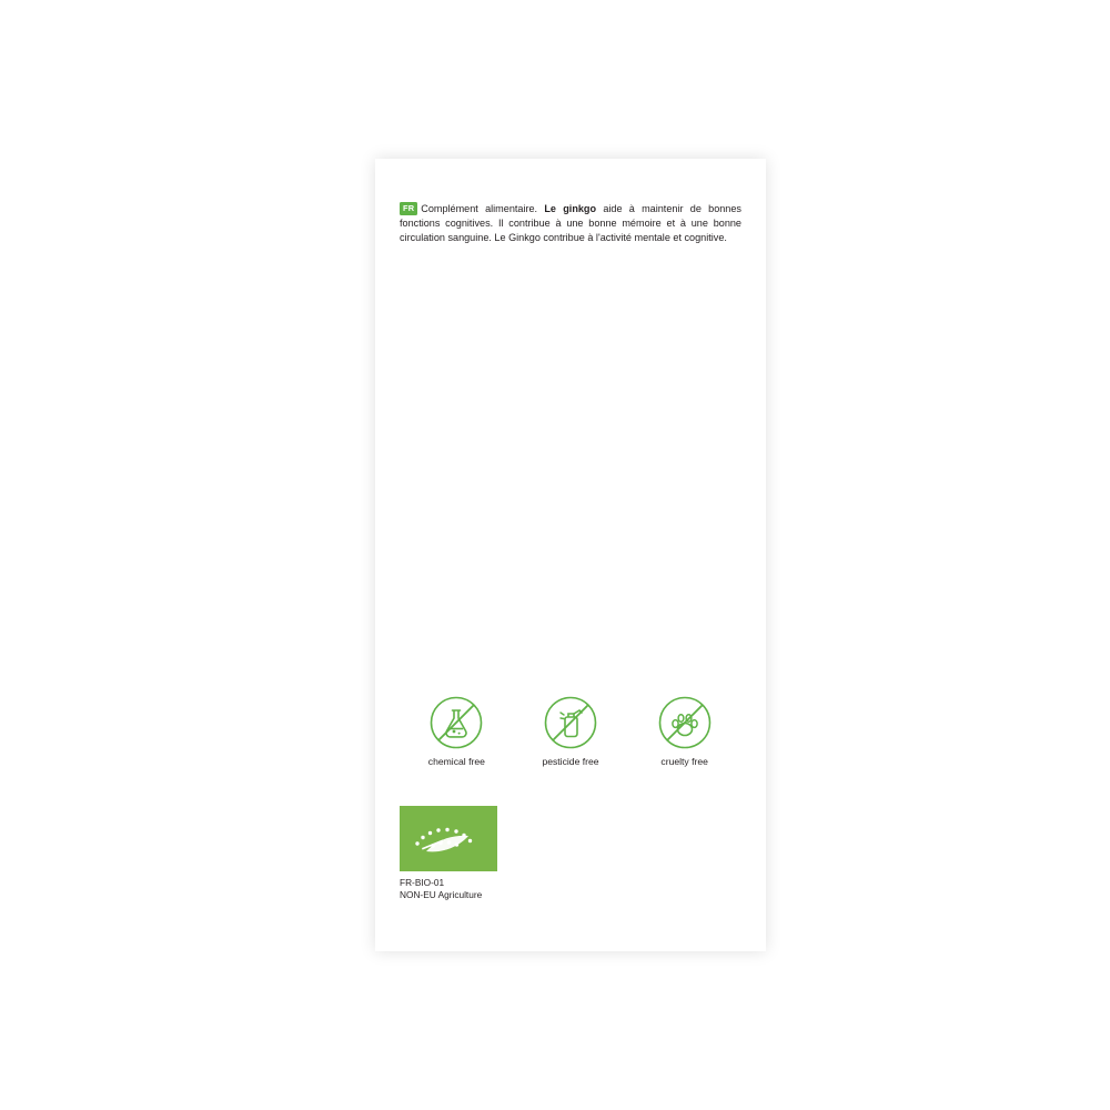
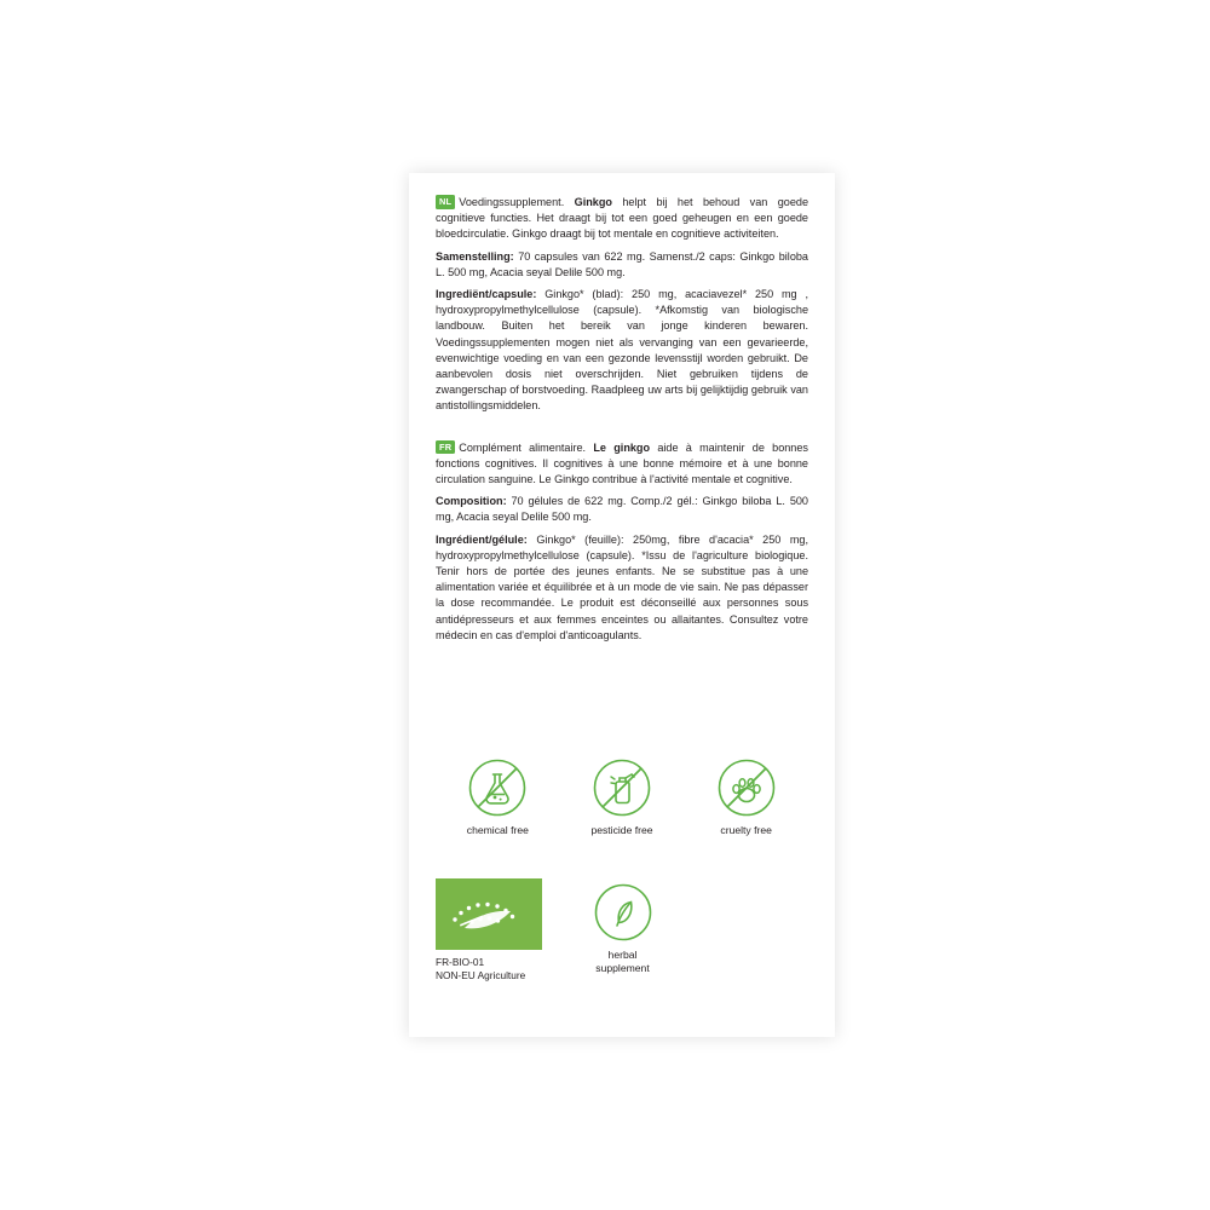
+ NL Voedingssupplement. Ginkgo helpt bij het behoud van goede cognitieve functies. Het draagt bij tot een goed geheugen en een goede bloedcirculatie. Ginkgo draagt bij tot mentale en cognitieve activiteiten.
+ Samenstelling: 70 capsules van 622 mg. Samenst./2 caps: Ginkgo biloba L. 500 mg, Acacia seyal Delile 500 mg.
+ Ingrediënt/capsule: Ginkgo* (blad): 250 mg, acaciavezel* 250 mg , hydroxypropylmethylcellulose (capsule). *Afkomstig van biologische landbouw. Buiten het bereik van jonge kinderen bewaren. Voedingssupplementen mogen niet als vervanging van een gevarieerde, evenwichtige voeding en van een gezonde levensstijl worden gebruikt. De aanbevolen dosis niet overschrijden. Niet gebruiken tijdens de zwangerschap of borstvoeding. Raadpleeg uw arts bij gelijktijdig gebruik van antistollingsmiddelen.
- FR Complément alimentaire. Le ginkgo aide à maintenir de bonnes fonctions cognitives. Il contribue à une bonne mémoire et à une bonne circulation sanguine. Le Ginkgo contribue à l'activité mentale et cognitive.
+ FR Complément alimentaire. Le ginkgo aide à maintenir de bonnes fonctions cognitives. Il cognitives à une bonne mémoire et à une bonne circulation sanguine. Le Ginkgo contribue à l'activité mentale et cognitive.
+ Composition: 70 gélules de 622 mg. Comp./2 gél.: Ginkgo biloba L. 500 mg, Acacia seyal Delile 500 mg.
+ Ingrédient/gélule: Ginkgo* (feuille): 250mg, fibre d'acacia* 250 mg, hydroxypropylmethylcellulose (capsule). *Issu de l'agriculture biologique. Tenir hors de portée des jeunes enfants. Ne se substitue pas à une alimentation variée et équilibrée et à un mode de vie sain. Ne pas dépasser la dose recommandée. Le produit est déconseillé aux personnes sous antidépresseurs et aux femmes enceintes ou allaitantes. Consultez votre médecin en cas d'emploi d'anticoagulants.
  chemical free
  pesticide free
  cruelty free
  FR-BIO-01
  NON-EU Agriculture
+ herbal
+ supplement
